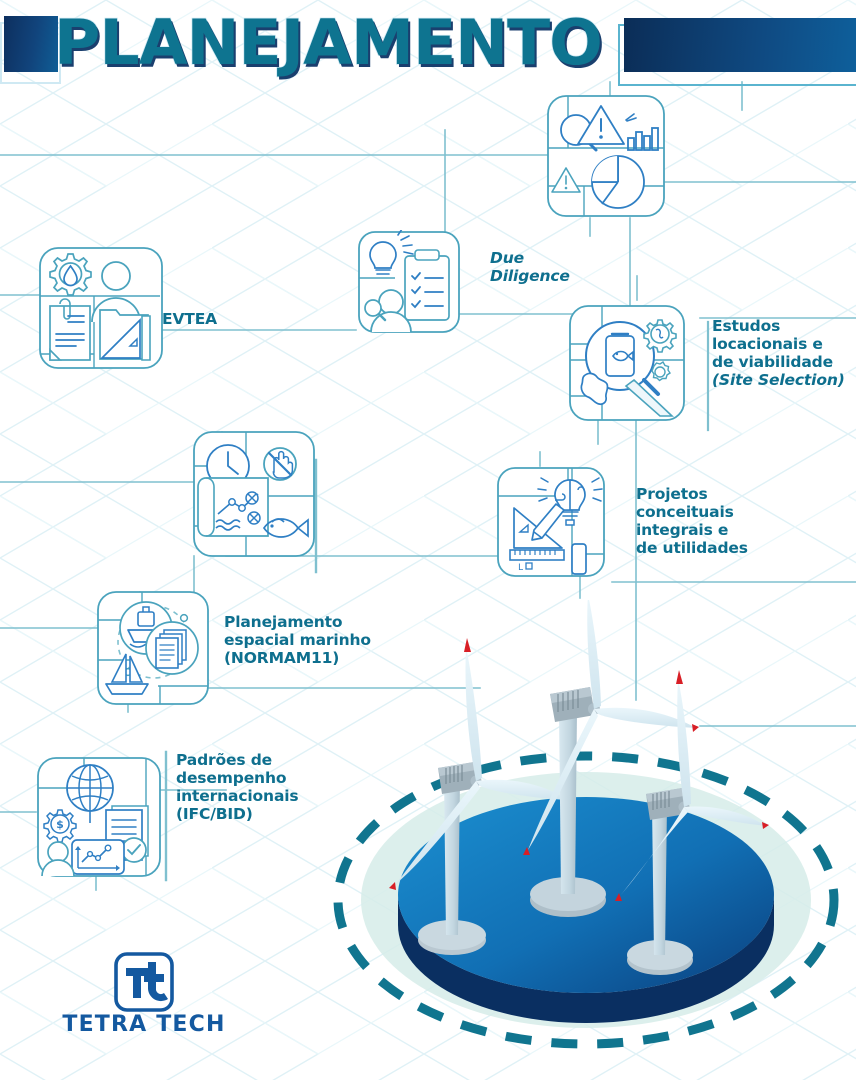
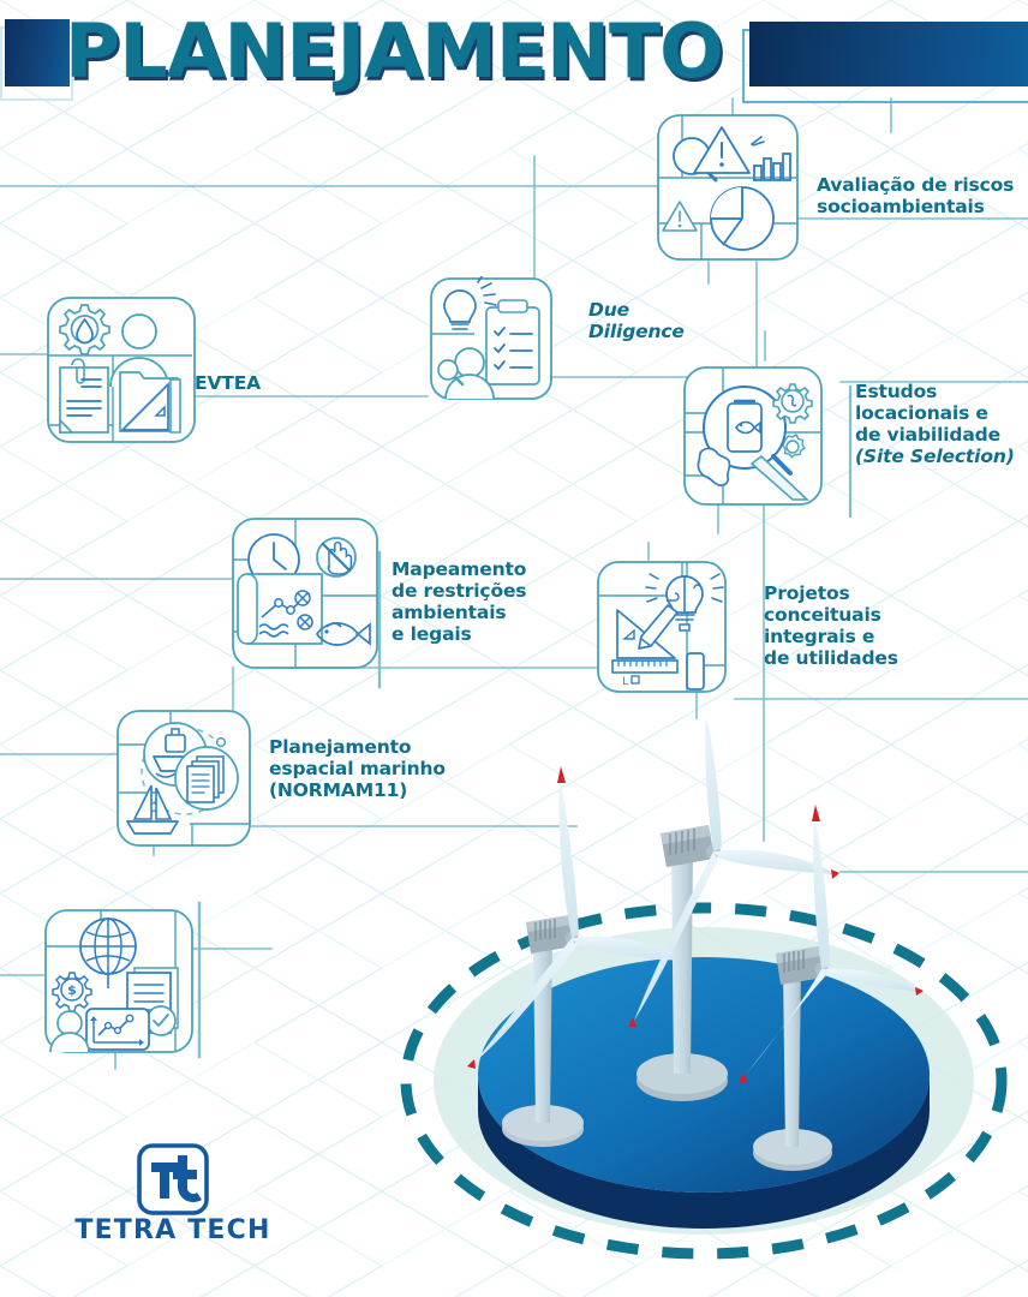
  PLANEJAMENTO
+ Avaliação de riscos
+ socioambientais
  EVTEA
  Due
  Diligence
  Estudos
  locacionais e
  de viabilidade
  (Site Selection)
+ Mapeamento
+ de restrições
+ ambientais
+ e legais
  L
  Projetos
  conceituais
  integrais e
  de utilidades
  Planejamento
  espacial marinho
  (NORMAM11)
  $
- Padrões de
- desempenho
- internacionais
- (IFC/BID)
  TETRA TECH
